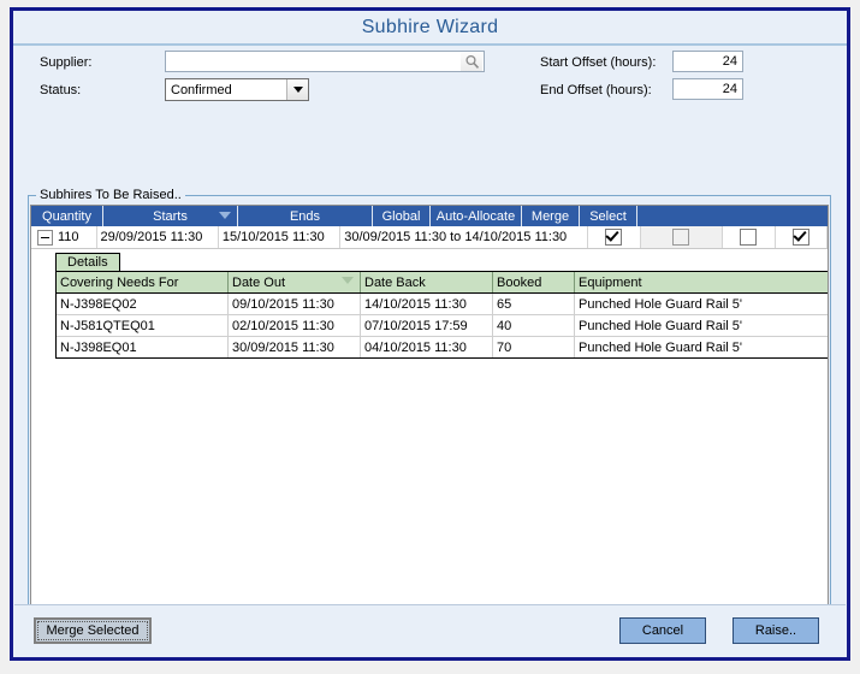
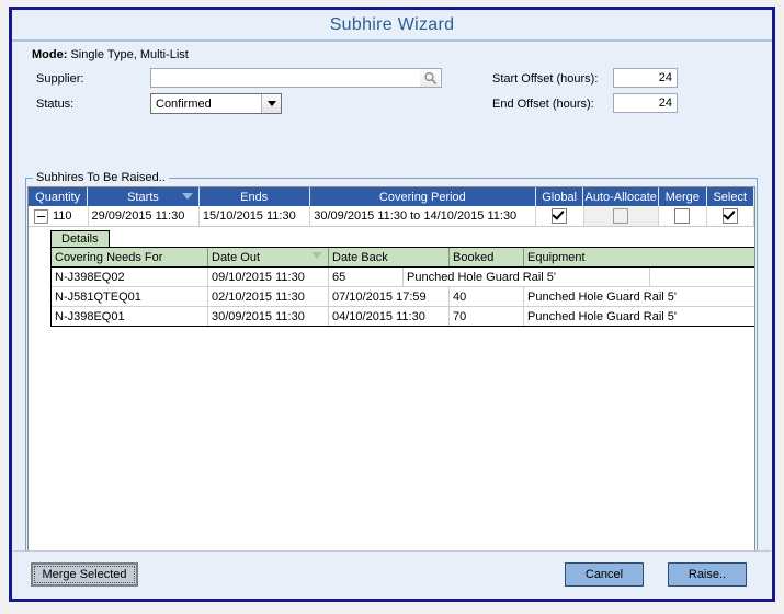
  Subhire Wizard
+ Mode: Single Type, Multi-List
  Supplier:
  Status:
  Confirmed
  Start Offset (hours):
  24
  End Offset (hours):
  24
  Subhires To Be Raised..
  Quantity
  Starts
  Ends
+ Covering Period
  Global
  Auto-Allocate
  Merge
  Select
  110
  29/09/2015 11:30
  15/10/2015 11:30
  30/09/2015 11:30 to 14/10/2015 11:30
  Details
  Covering Needs For
  Date Out
  Date Back
  Booked
  Equipment
  N-J398EQ02
  09/10/2015 11:30
- 14/10/2015 11:30
  65
  Punched Hole Guard Rail 5'
  N-J581QTEQ01
  02/10/2015 11:30
  07/10/2015 17:59
  40
  Punched Hole Guard Rail 5'
  N-J398EQ01
  30/09/2015 11:30
  04/10/2015 11:30
  70
  Punched Hole Guard Rail 5'
  Merge Selected
  Cancel
  Raise..
